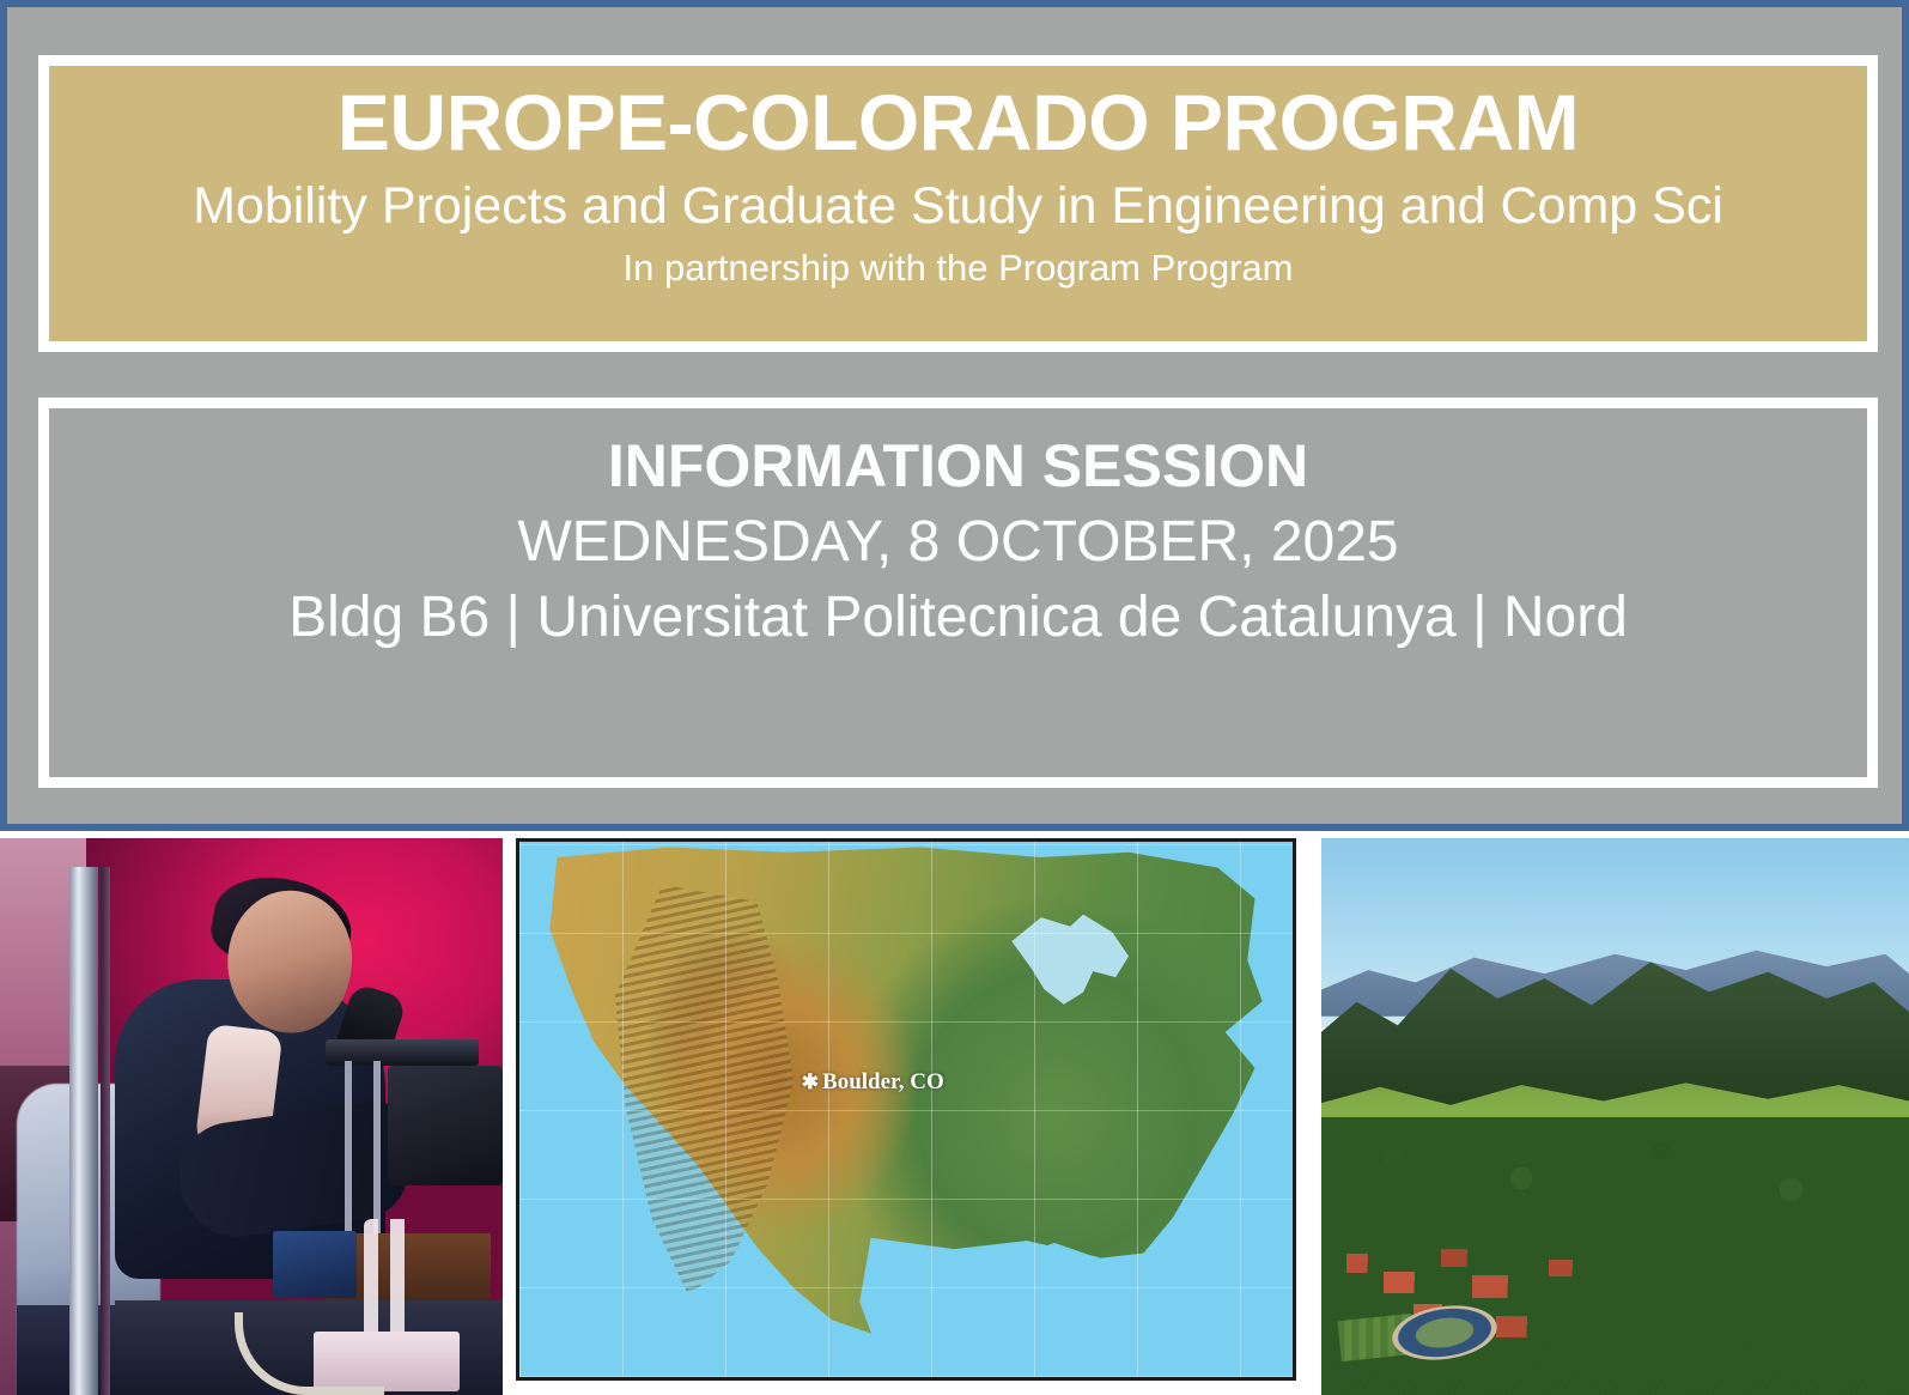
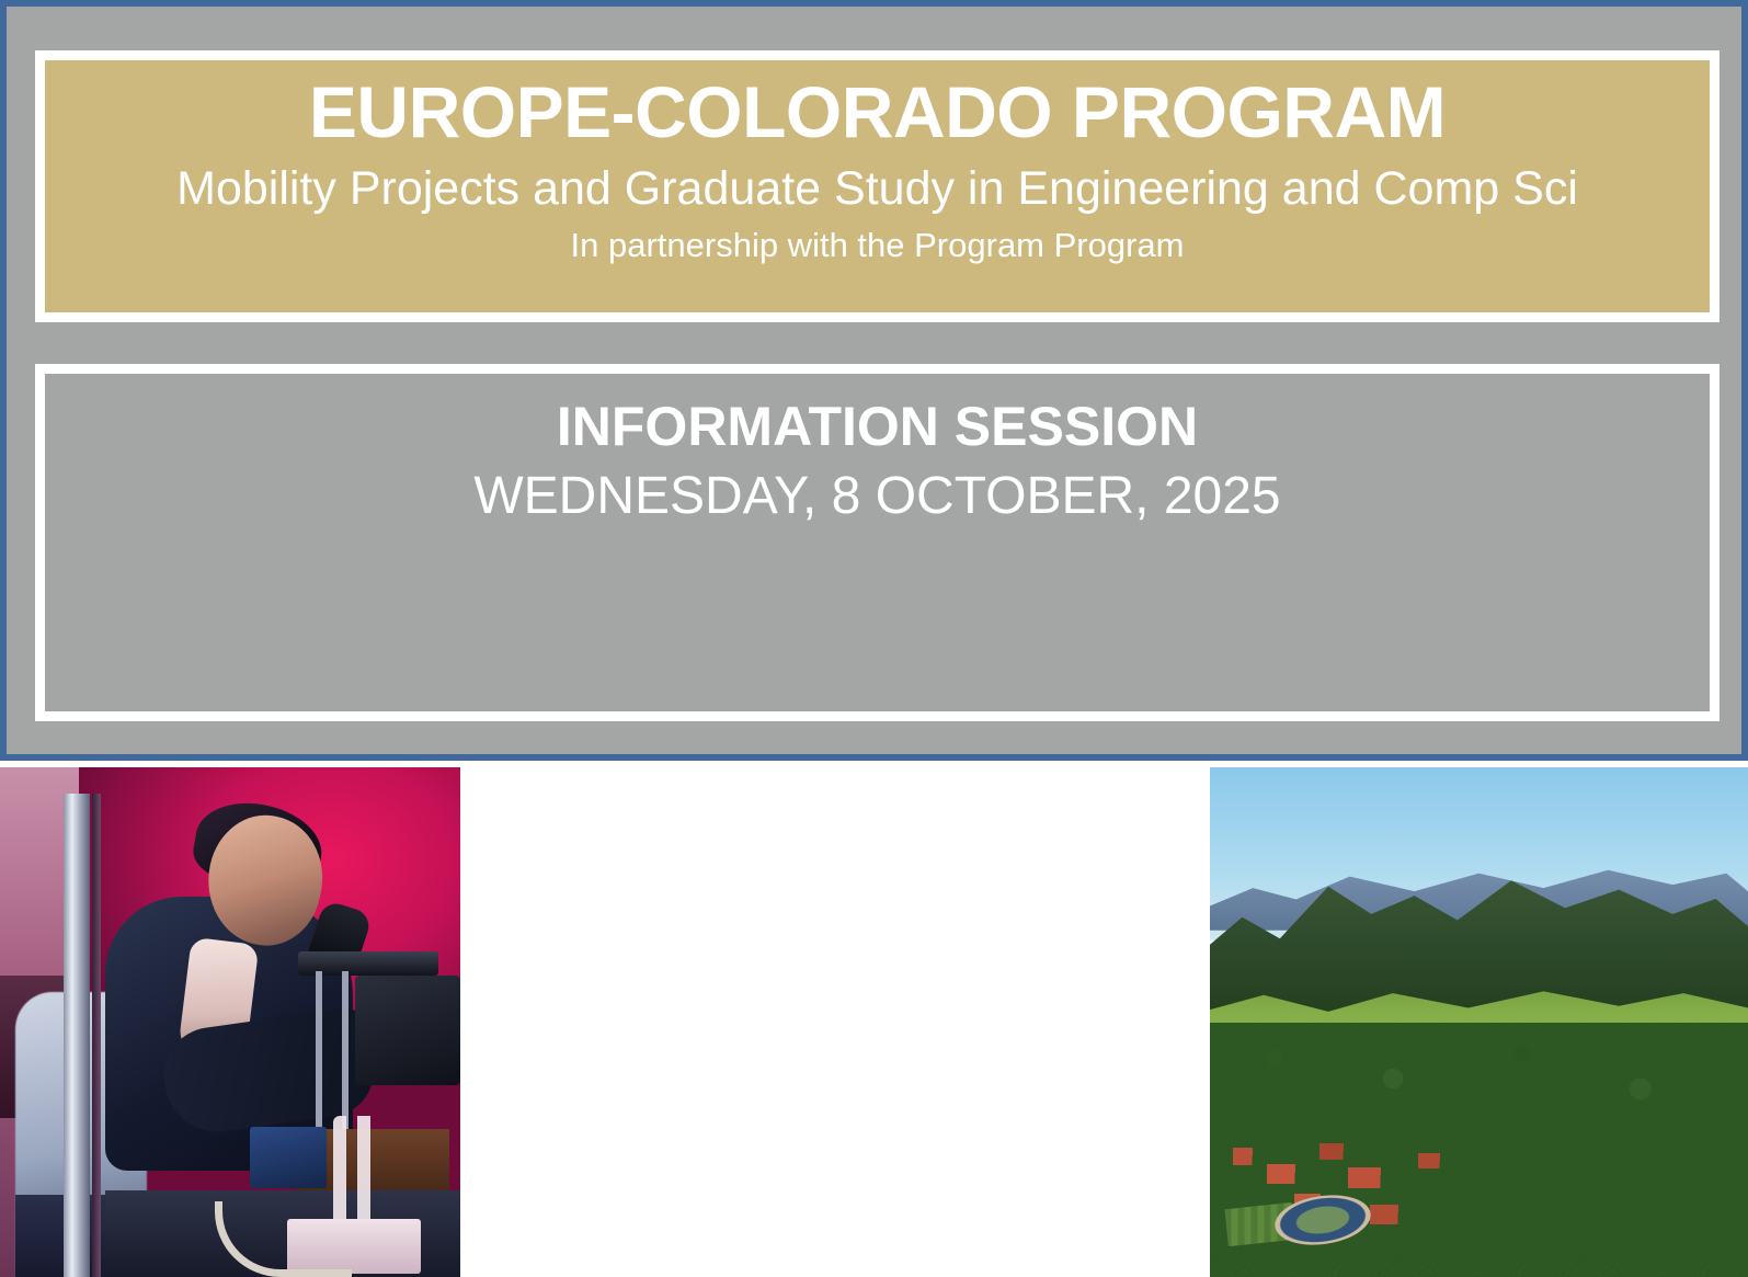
  EUROPE-COLORADO PROGRAM
  Mobility Projects and Graduate Study in Engineering and Comp Sci
  In partnership with the Program Program
  INFORMATION SESSION
  WEDNESDAY, 8 OCTOBER, 2025
- Bldg B6 | Universitat Politecnica de Catalunya | Nord
- ✱ Boulder, CO
